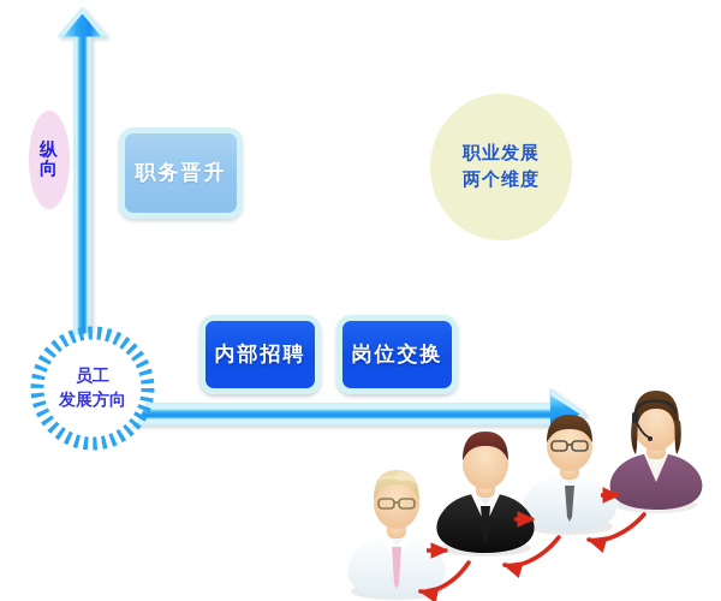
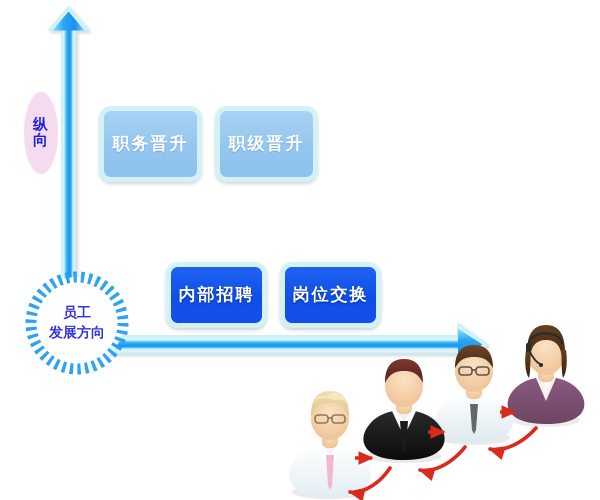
  员工
  发展方向
  纵
  向
  职务晋升
+ 职级晋升
  内部招聘
  岗位交换
- 职业发展
- 两个维度
